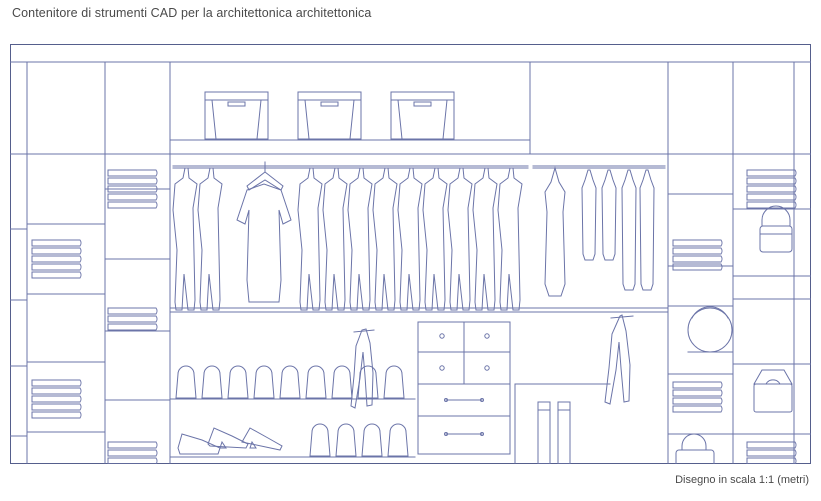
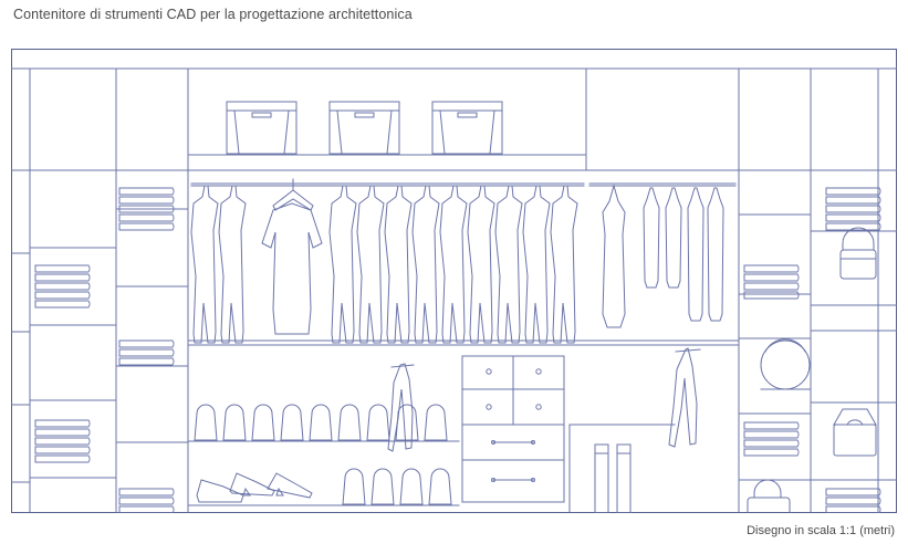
- Contenitore di strumenti CAD per la architettonica architettonica
+ Contenitore di strumenti CAD per la progettazione architettonica
  Disegno in scala 1:1 (metri)
